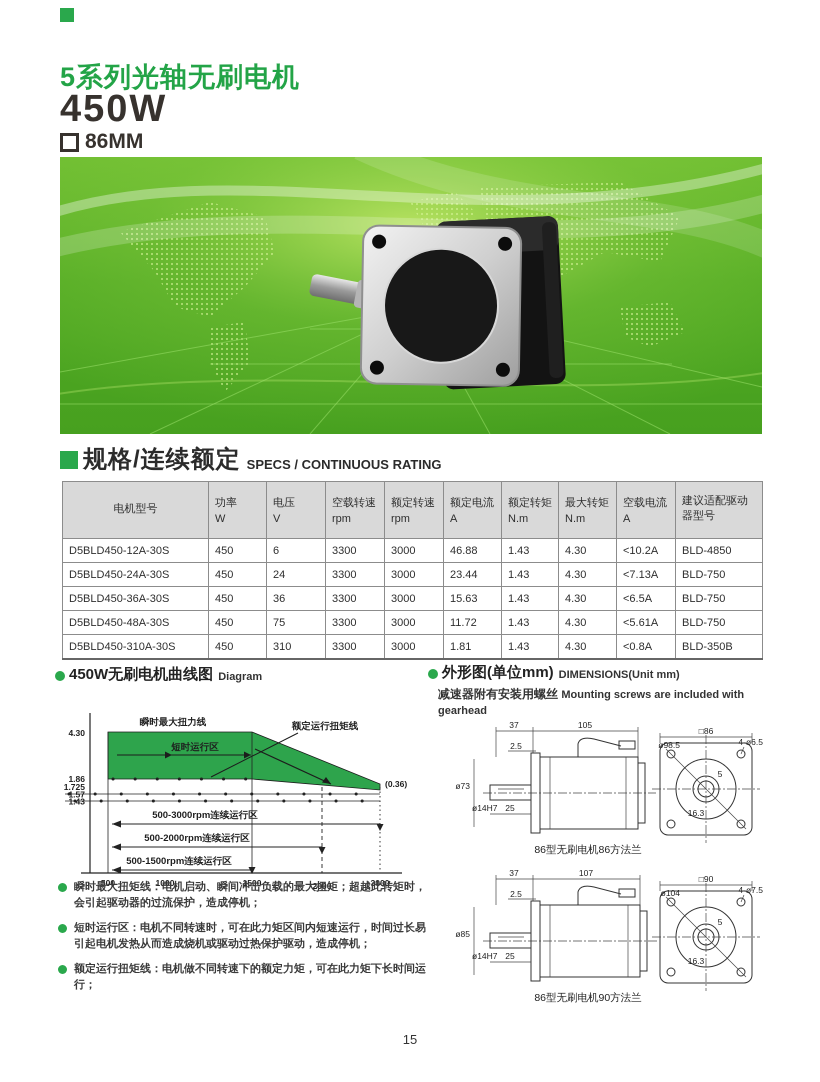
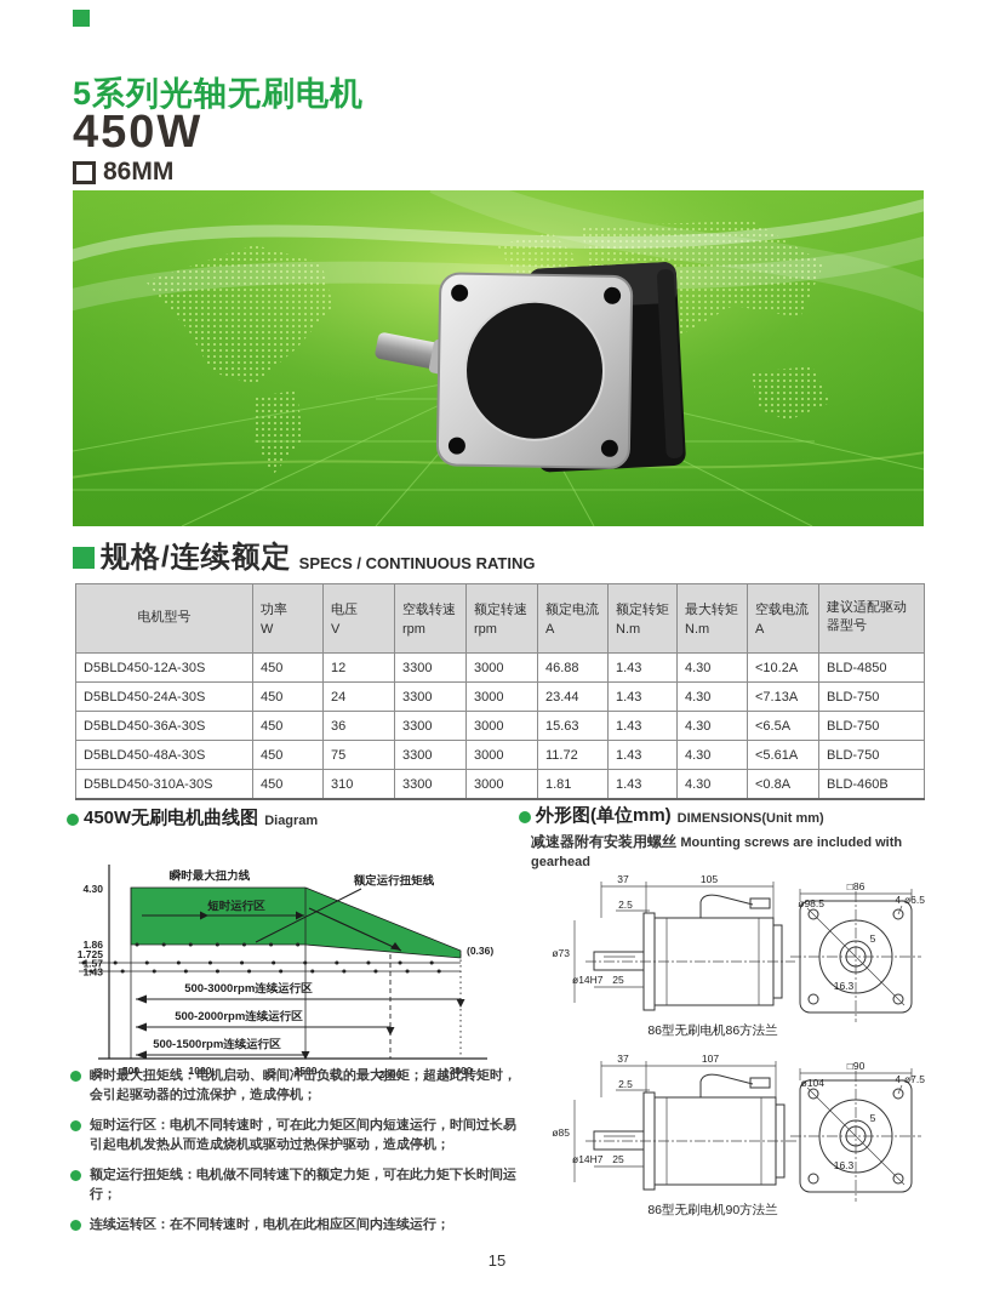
  5系列光轴无刷电机
  450W
  86MM
  规格/连续额定
  SPECS / CONTINUOUS RATING
  电机型号	功率 W	电压 V	空载转速 rpm	额定转速 rpm	额定电流 A	额定转矩 N.m	最大转矩 N.m	空载电流 A	建议适配驱动器型号
- D5BLD450-12A-30S	450	6	3300	3000	46.88	1.43	4.30	<10.2A	BLD-4850
+ D5BLD450-12A-30S	450	12	3300	3000	46.88	1.43	4.30	<10.2A	BLD-4850
  D5BLD450-24A-30S	450	24	3300	3000	23.44	1.43	4.30	<7.13A	BLD-750
  D5BLD450-36A-30S	450	36	3300	3000	15.63	1.43	4.30	<6.5A	BLD-750
  D5BLD450-48A-30S	450	75	3300	3000	11.72	1.43	4.30	<5.61A	BLD-750
- D5BLD450-310A-30S	450	310	3300	3000	1.81	1.43	4.30	<0.8A	BLD-350B
+ D5BLD450-310A-30S	450	310	3300	3000	1.81	1.43	4.30	<0.8A	BLD-460B
  450W无刷电机曲线图
  Diagram
  4.30
  1.86
  1.725
  1.57
  1.43
  500
  1000
  1500
  2000
  3000
  瞬时最大扭力线
  短时运行区
  额定运行扭矩线
  (0.36)
  500-3000rpm连续运行区
  500-2000rpm连续运行区
  500-1500rpm连续运行区
  外形图(单位mm)
  DIMENSIONS(Unit mm)
  减速器附有安装用螺丝 Mounting screws are included with gearhead
  37
  105
  2.5
  ø73
  ø14H7
  25
  □86
  ø98.5
  4-ø6.5
  16.3
  5
  86型无刷电机86方法兰
  37
  107
  2.5
  ø85
  ø14H7
  25
  □90
  ø104
  4-ø7.5
  16.3
  5
  86型无刷电机90方法兰
  瞬时最大扭矩线：电机启动、瞬间冲击负载的最大扭矩；超越此转矩时，会引起驱动器的过流保护，造成停机；
  短时运行区：电机不同转速时，可在此力矩区间内短速运行，时间过长易引起电机发热从而造成烧机或驱动过热保护驱动，造成停机；
  额定运行扭矩线：电机做不同转速下的额定力矩，可在此力矩下长时间运行；
+ 连续运转区：在不同转速时，电机在此相应区间内连续运行；
  15
